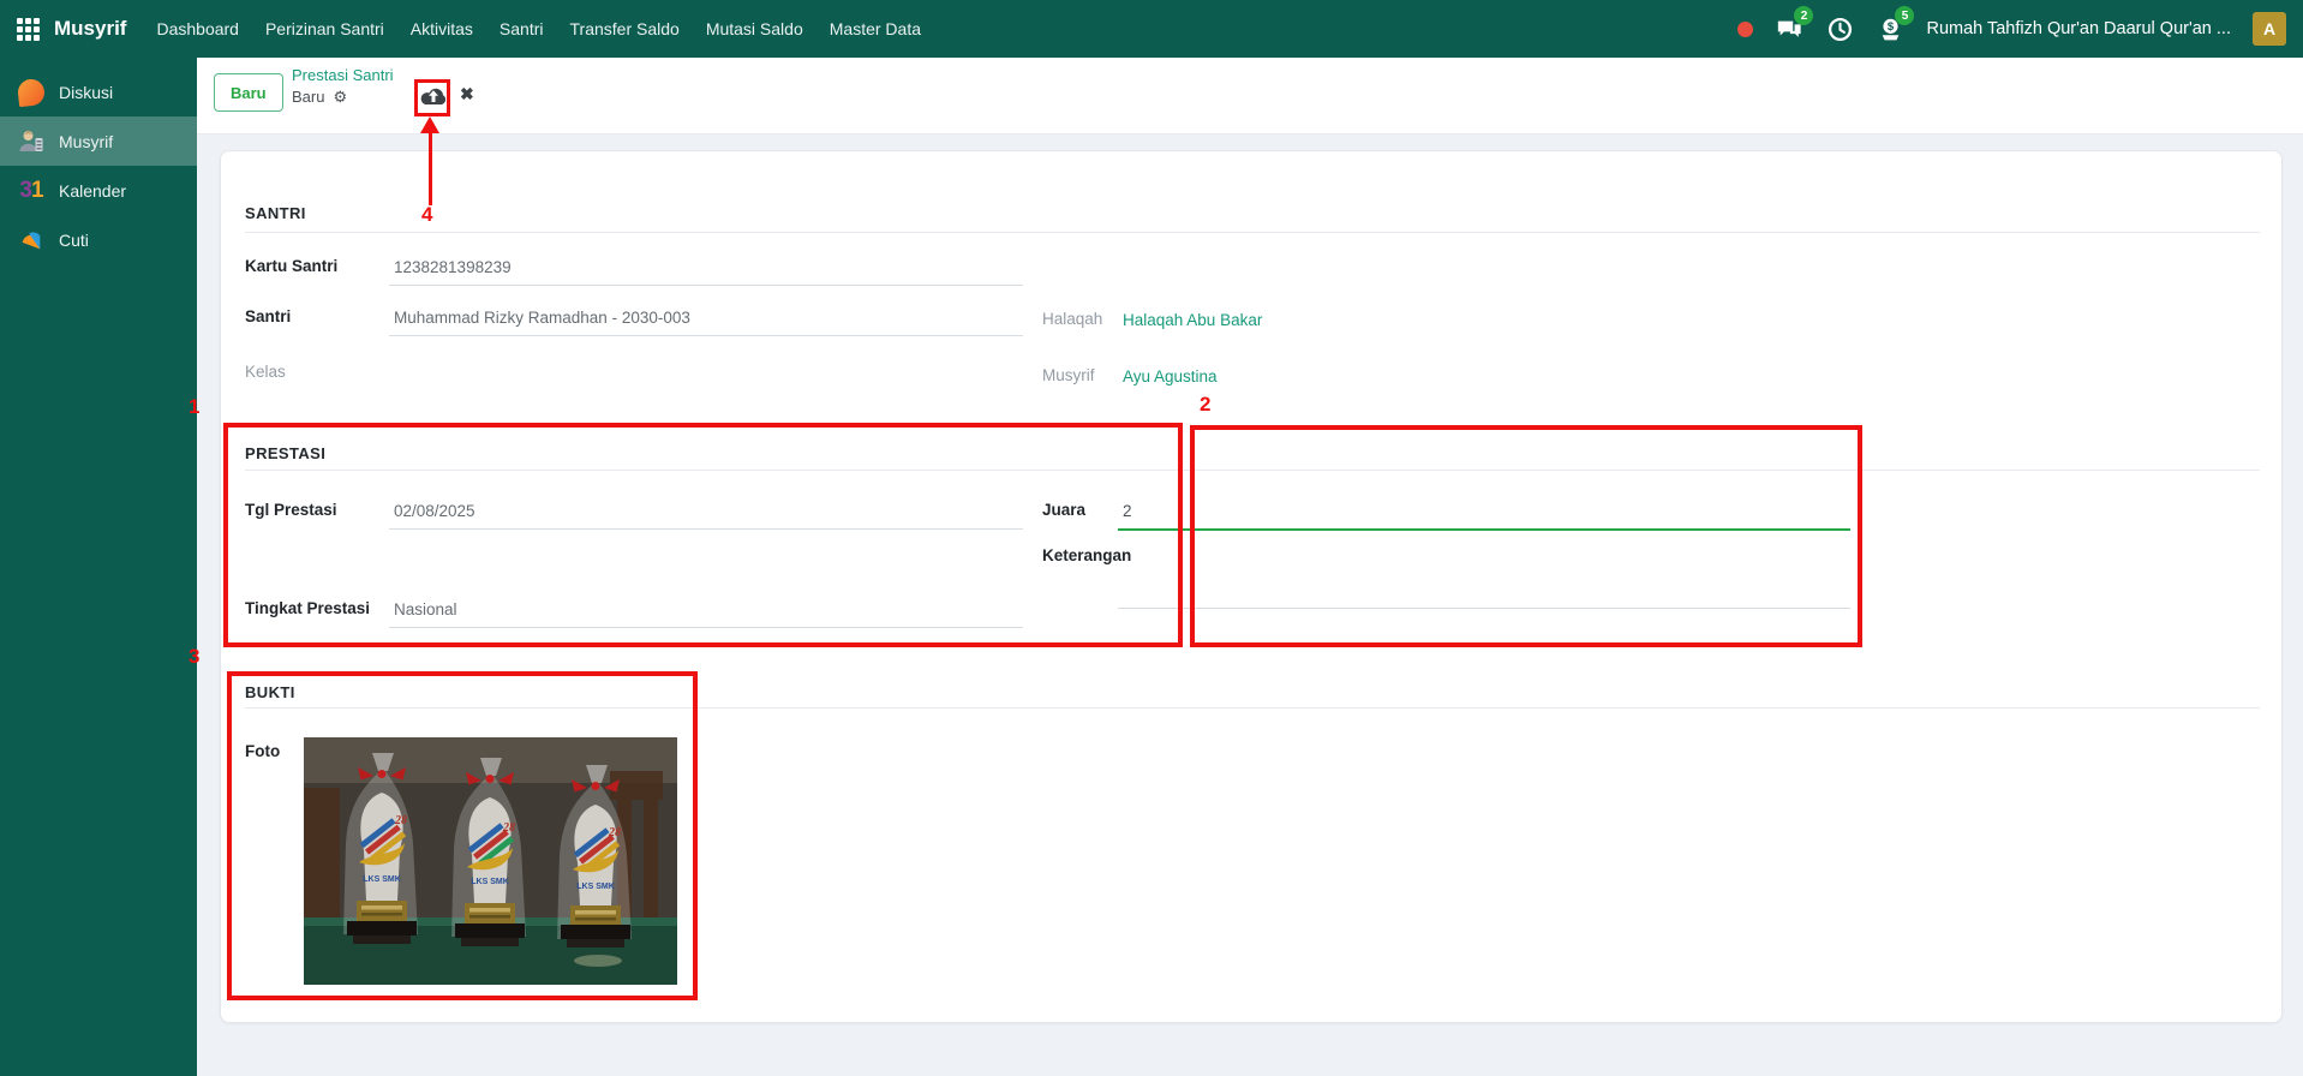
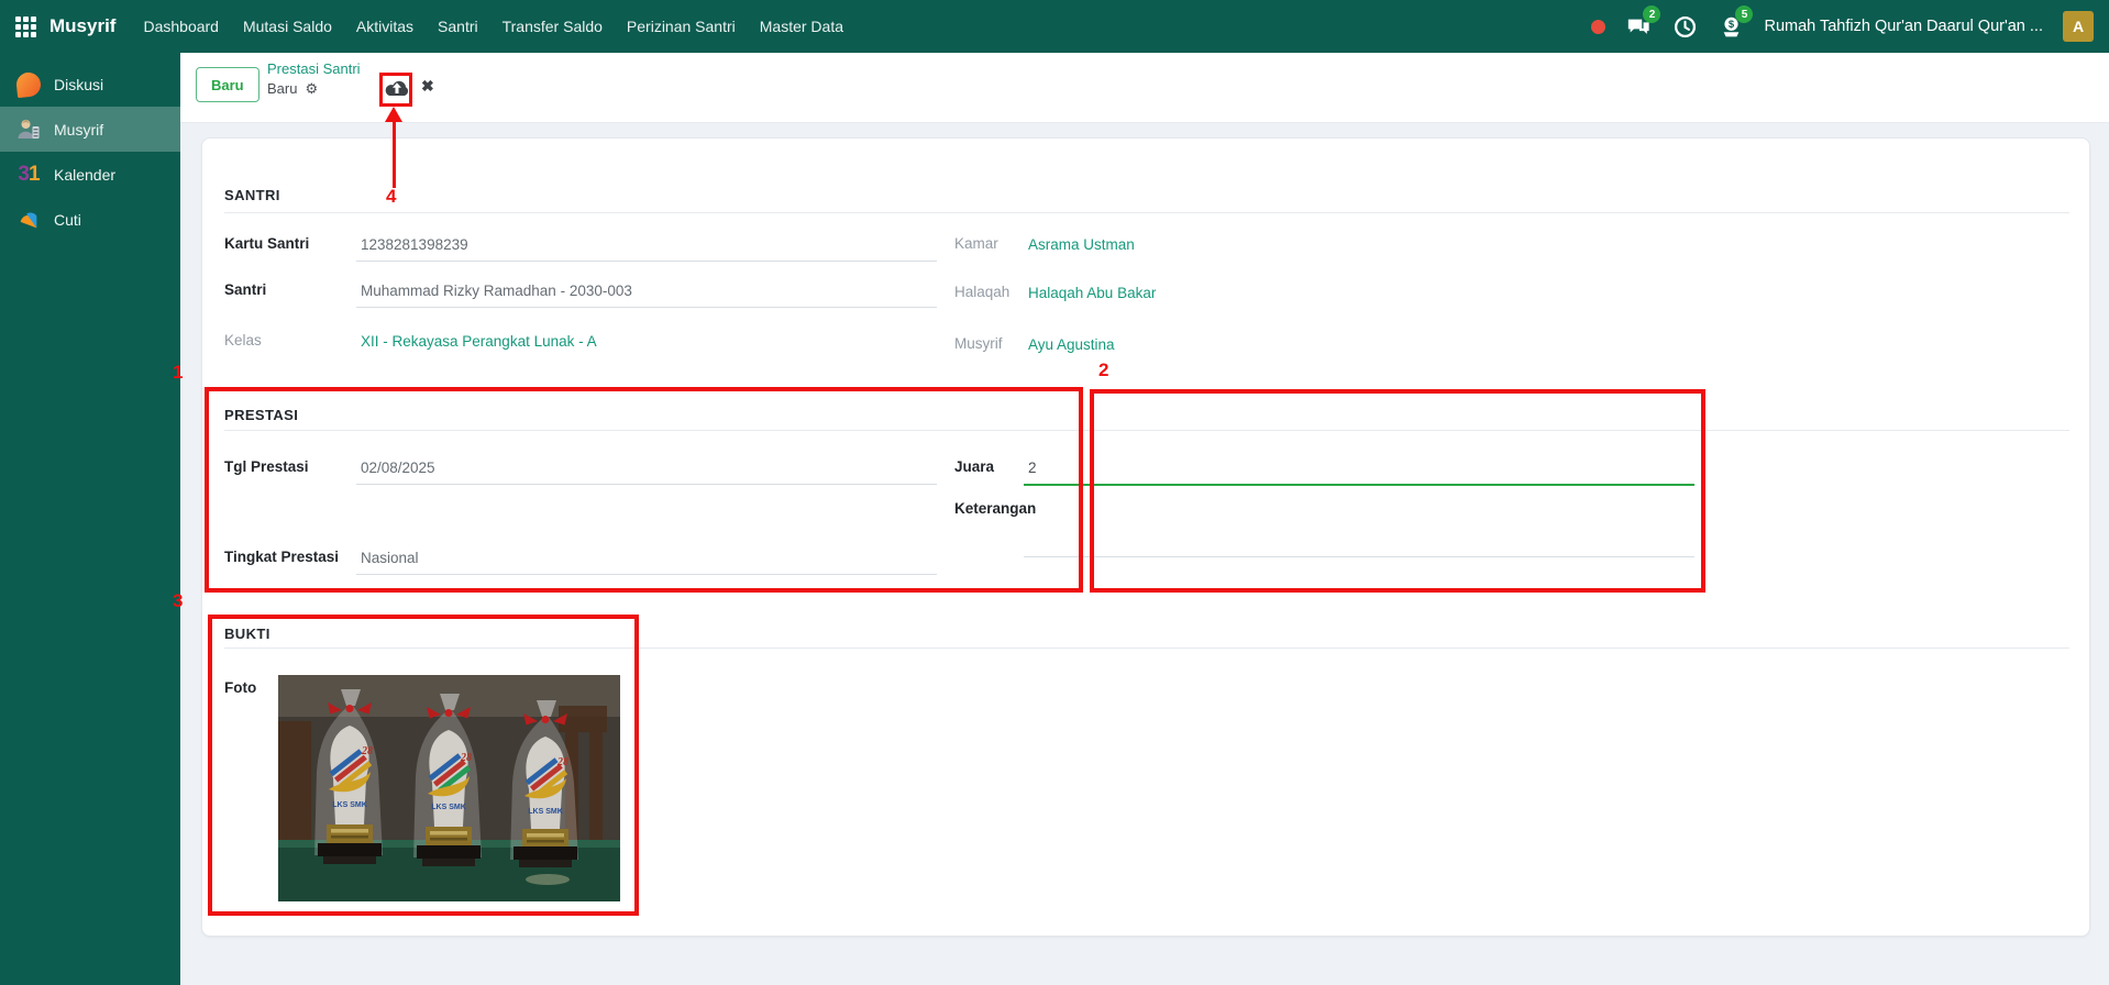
  Musyrif
  Dashboard
- Perizinan Santri
+ Mutasi Saldo
  Aktivitas
  Santri
  Transfer Saldo
- Mutasi Saldo
+ Perizinan Santri
  Master Data
  2
  $
  5
  Rumah Tahfizh Qur'an Daarul Qur'an ...
  A
  Diskusi
  Musyrif
  3
  1
  Kalender
  Cuti
  Baru
  Prestasi Santri
  Baru
  ⚙
  ✖
  SANTRI
  Kartu Santri
  1238281398239
  Santri
  Muhammad Rizky Ramadhan - 2030-003
  Kelas
+ XII - Rekayasa Perangkat Lunak - A
+ Kamar
+ Asrama Ustman
  Halaqah
  Halaqah Abu Bakar
  Musyrif
  Ayu Agustina
  PRESTASI
  Tgl Prestasi
  02/08/2025
  Tingkat Prestasi
  Nasional
  Juara
  2
  Keteranga
  BUKTI
  Foto
  28
  28
  28
  1
  2
  3
  4
